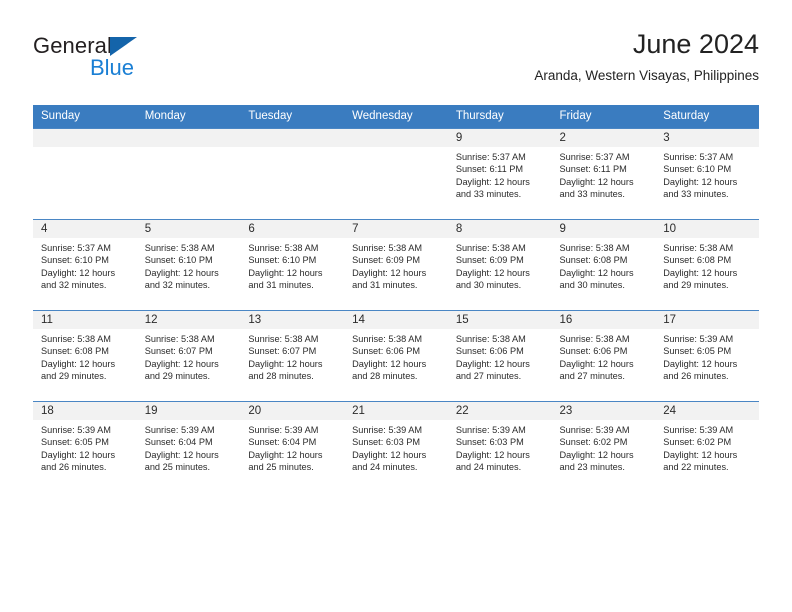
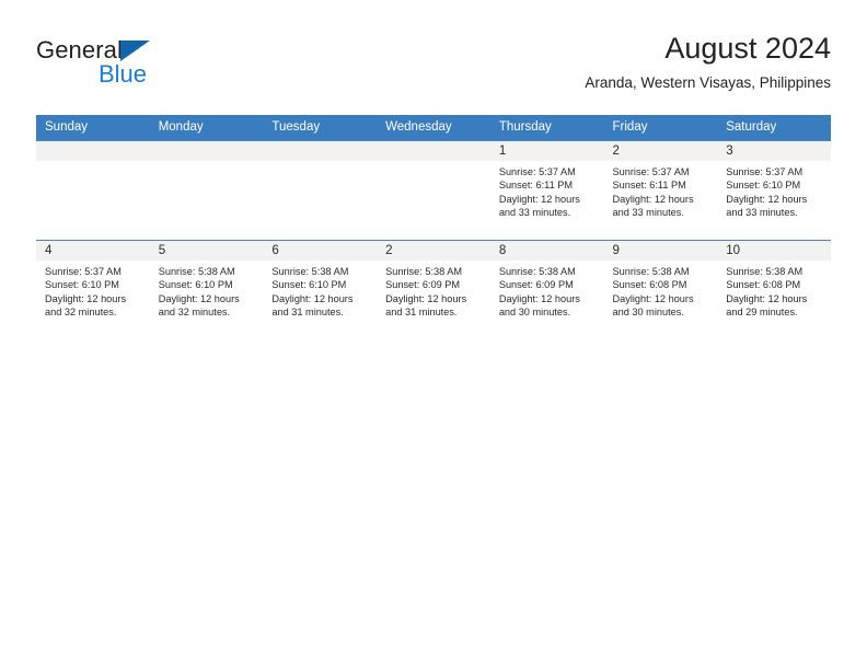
  General
  Blue
- June 2024
+ August 2024
  Aranda, Western Visayas, Philippines
  Sunday	Monday	Tuesday	Wednesday	Thursday	Friday	Saturday
- 				9 Sunrise: 5:37 AM Sunset: 6:11 PM Daylight: 12 hours and 33 minutes.	2 Sunrise: 5:37 AM Sunset: 6:11 PM Daylight: 12 hours and 33 minutes.	3 Sunrise: 5:37 AM Sunset: 6:10 PM Daylight: 12 hours and 33 minutes.
+ 				1 Sunrise: 5:37 AM Sunset: 6:11 PM Daylight: 12 hours and 33 minutes.	2 Sunrise: 5:37 AM Sunset: 6:11 PM Daylight: 12 hours and 33 minutes.	3 Sunrise: 5:37 AM Sunset: 6:10 PM Daylight: 12 hours and 33 minutes.
- 4 Sunrise: 5:37 AM Sunset: 6:10 PM Daylight: 12 hours and 32 minutes.	5 Sunrise: 5:38 AM Sunset: 6:10 PM Daylight: 12 hours and 32 minutes.	6 Sunrise: 5:38 AM Sunset: 6:10 PM Daylight: 12 hours and 31 minutes.	7 Sunrise: 5:38 AM Sunset: 6:09 PM Daylight: 12 hours and 31 minutes.	8 Sunrise: 5:38 AM Sunset: 6:09 PM Daylight: 12 hours and 30 minutes.	9 Sunrise: 5:38 AM Sunset: 6:08 PM Daylight: 12 hours and 30 minutes.	10 Sunrise: 5:38 AM Sunset: 6:08 PM Daylight: 12 hours and 29 minutes.
+ 4 Sunrise: 5:37 AM Sunset: 6:10 PM Daylight: 12 hours and 32 minutes.	5 Sunrise: 5:38 AM Sunset: 6:10 PM Daylight: 12 hours and 32 minutes.	6 Sunrise: 5:38 AM Sunset: 6:10 PM Daylight: 12 hours and 31 minutes.	2 Sunrise: 5:38 AM Sunset: 6:09 PM Daylight: 12 hours and 31 minutes.	8 Sunrise: 5:38 AM Sunset: 6:09 PM Daylight: 12 hours and 30 minutes.	9 Sunrise: 5:38 AM Sunset: 6:08 PM Daylight: 12 hours and 30 minutes.	10 Sunrise: 5:38 AM Sunset: 6:08 PM Daylight: 12 hours and 29 minutes.
- 11 Sunrise: 5:38 AM Sunset: 6:08 PM Daylight: 12 hours and 29 minutes.	12 Sunrise: 5:38 AM Sunset: 6:07 PM Daylight: 12 hours and 29 minutes.	13 Sunrise: 5:38 AM Sunset: 6:07 PM Daylight: 12 hours and 28 minutes.	14 Sunrise: 5:38 AM Sunset: 6:06 PM Daylight: 12 hours and 28 minutes.	15 Sunrise: 5:38 AM Sunset: 6:06 PM Daylight: 12 hours and 27 minutes.	16 Sunrise: 5:38 AM Sunset: 6:06 PM Daylight: 12 hours and 27 minutes.	17 Sunrise: 5:39 AM Sunset: 6:05 PM Daylight: 12 hours and 26 minutes.
- 18 Sunrise: 5:39 AM Sunset: 6:05 PM Daylight: 12 hours and 26 minutes.	19 Sunrise: 5:39 AM Sunset: 6:04 PM Daylight: 12 hours and 25 minutes.	20 Sunrise: 5:39 AM Sunset: 6:04 PM Daylight: 12 hours and 25 minutes.	21 Sunrise: 5:39 AM Sunset: 6:03 PM Daylight: 12 hours and 24 minutes.	22 Sunrise: 5:39 AM Sunset: 6:03 PM Daylight: 12 hours and 24 minutes.	23 Sunrise: 5:39 AM Sunset: 6:02 PM Daylight: 12 hours and 23 minutes.	24 Sunrise: 5:39 AM Sunset: 6:02 PM Daylight: 12 hours and 22 minutes.
